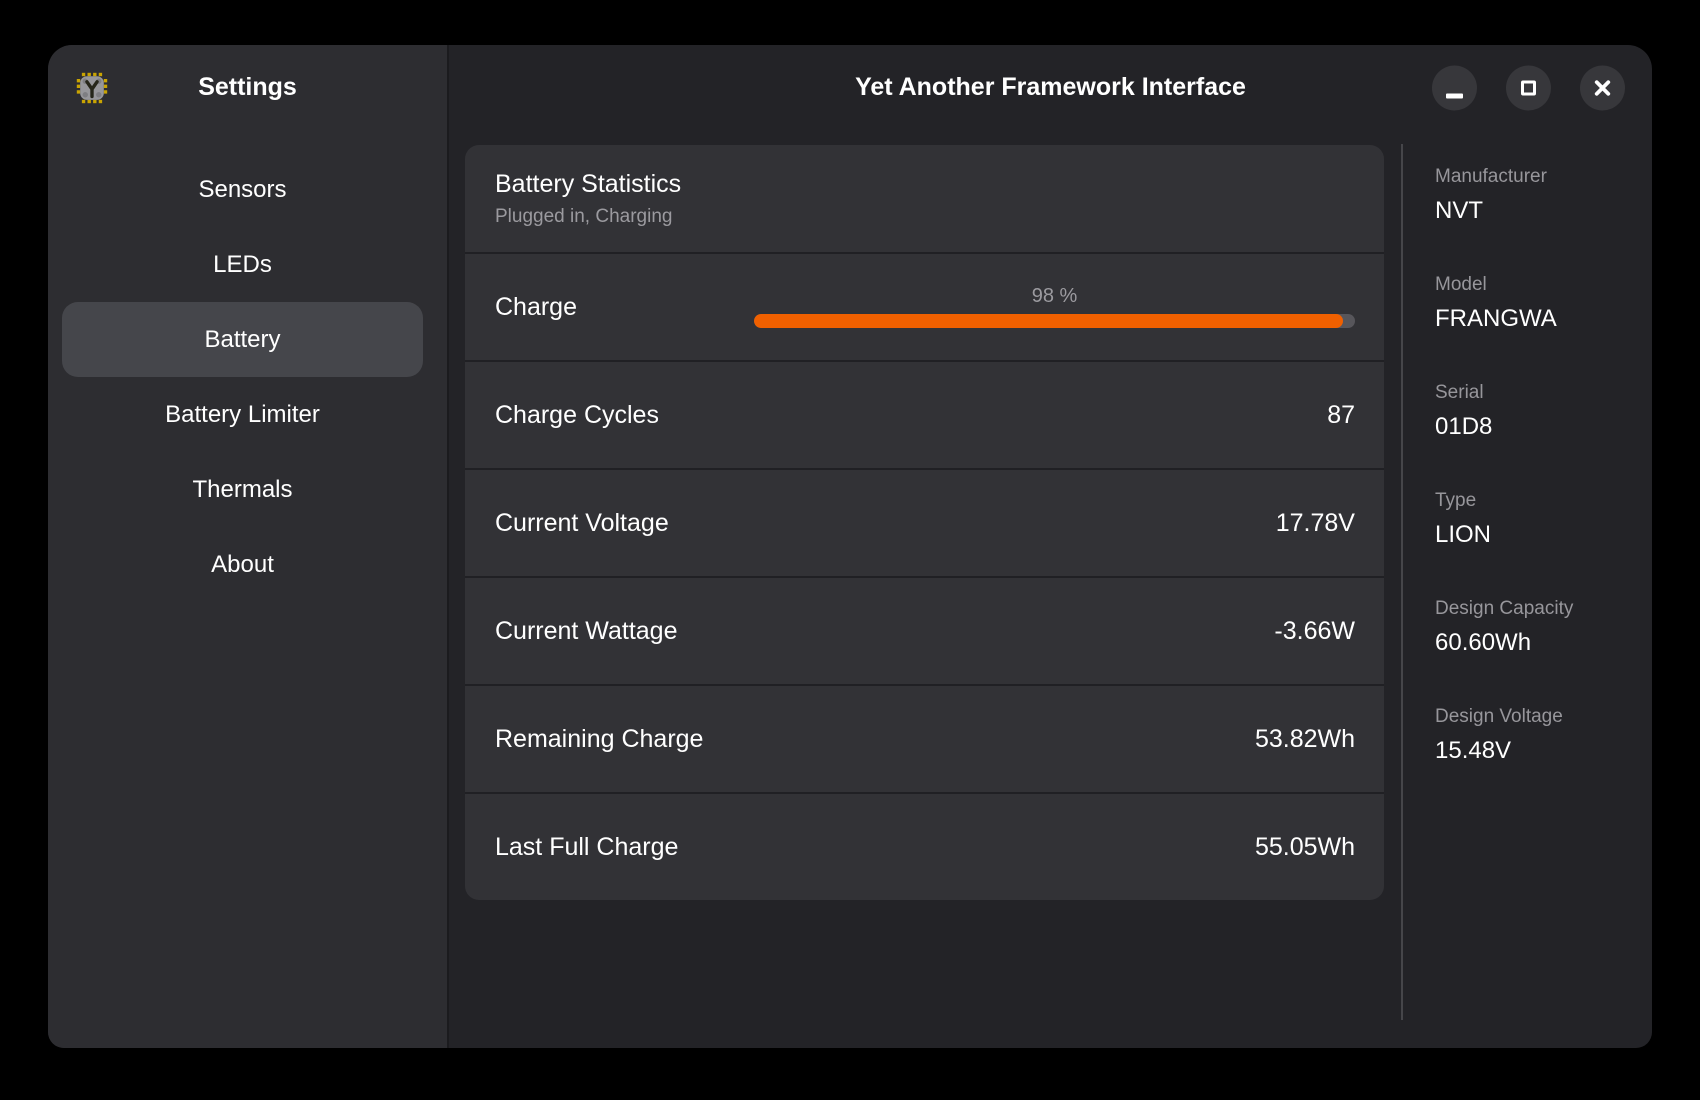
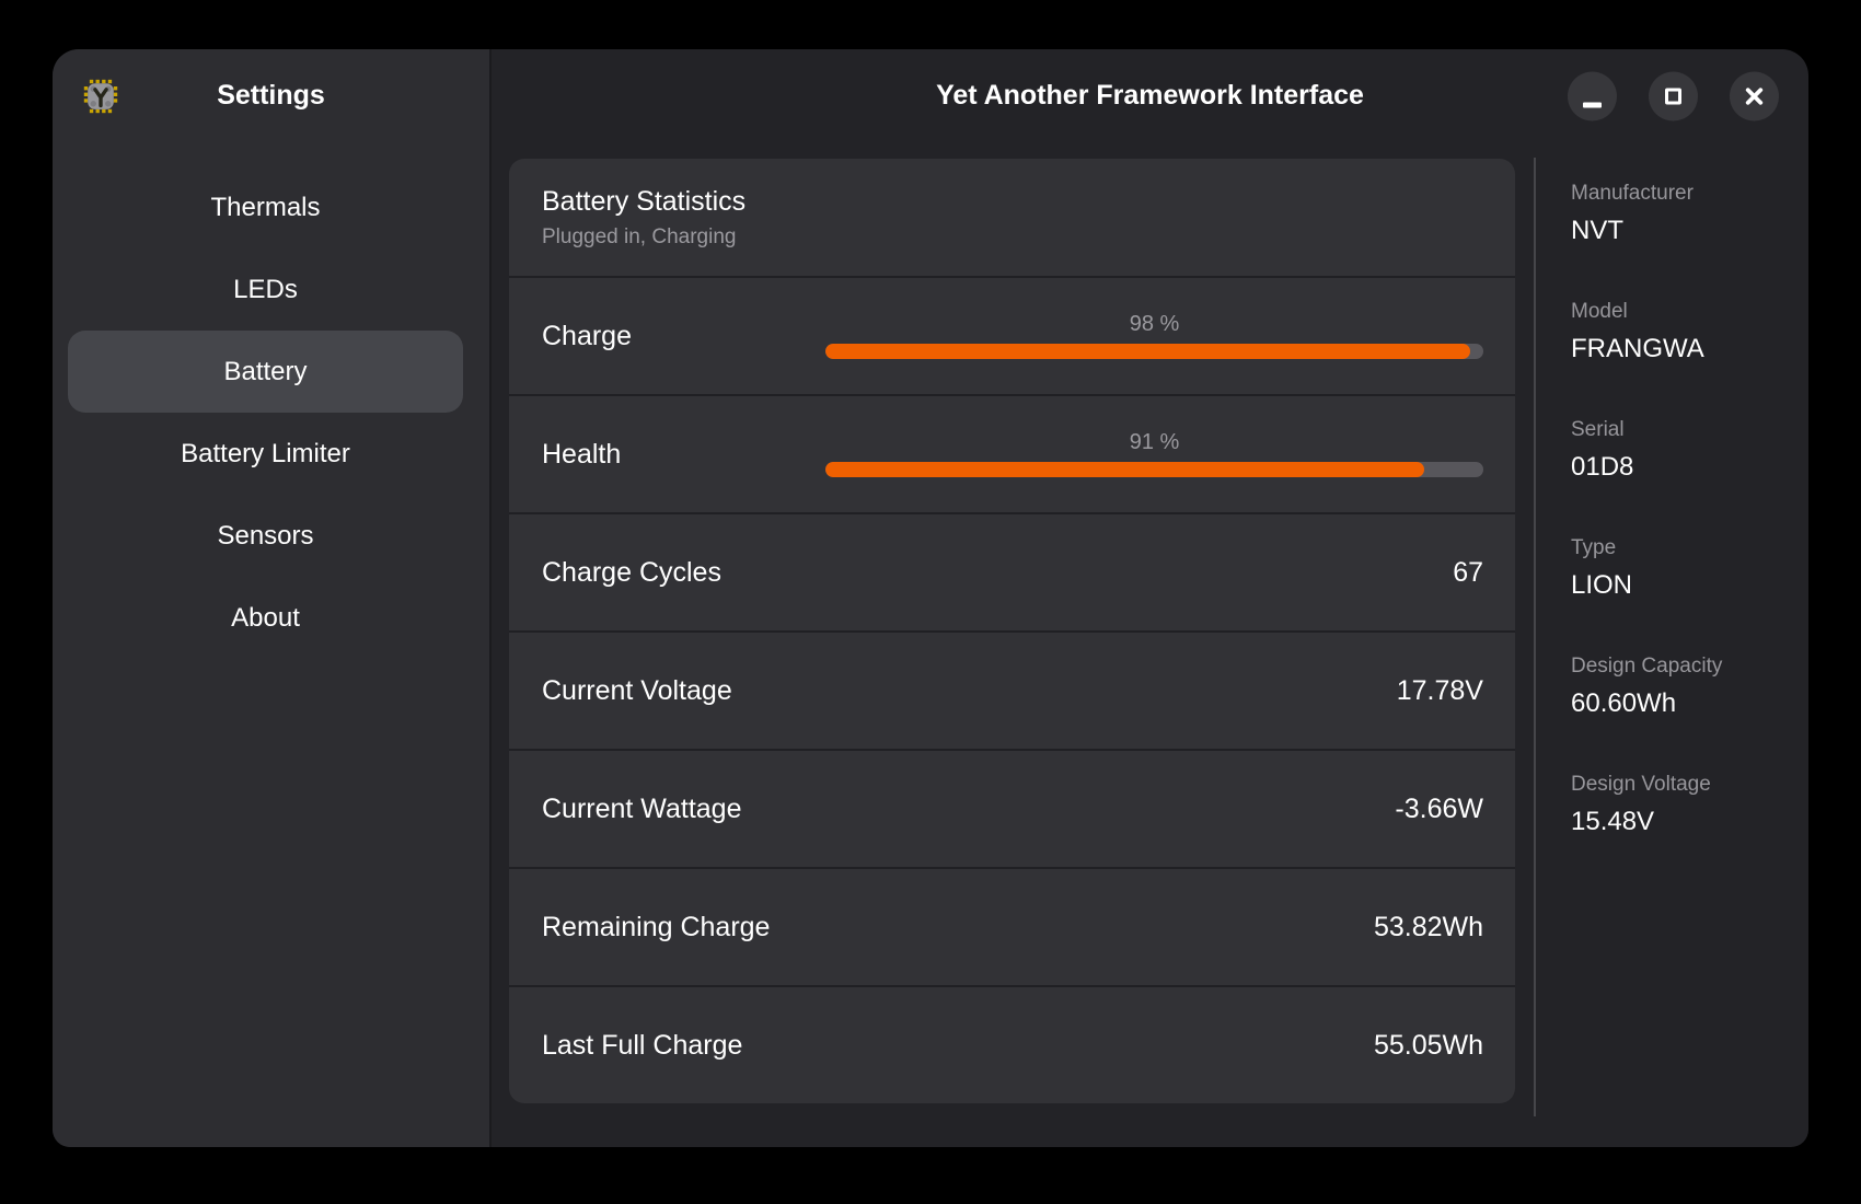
  Settings
- Sensors
+ Thermals
  LEDs
  Battery
  Battery Limiter
- Thermals
+ Sensors
  About
  Yet Another Framework Interface
  Battery Statistics
  Plugged in, Charging
  Charge
  98 %
+ Health
+ 91 %
  Charge Cycles
- 87
+ 67
  Current Voltage
  17.78V
  Current Wattage
  -3.66W
  Remaining Charge
  53.82Wh
  Last Full Charge
  55.05Wh
  Manufacturer
  NVT
  Model
  FRANGWA
  Serial
  01D8
  Type
  LION
  Design Capacity
  60.60Wh
  Design Voltage
  15.48V
